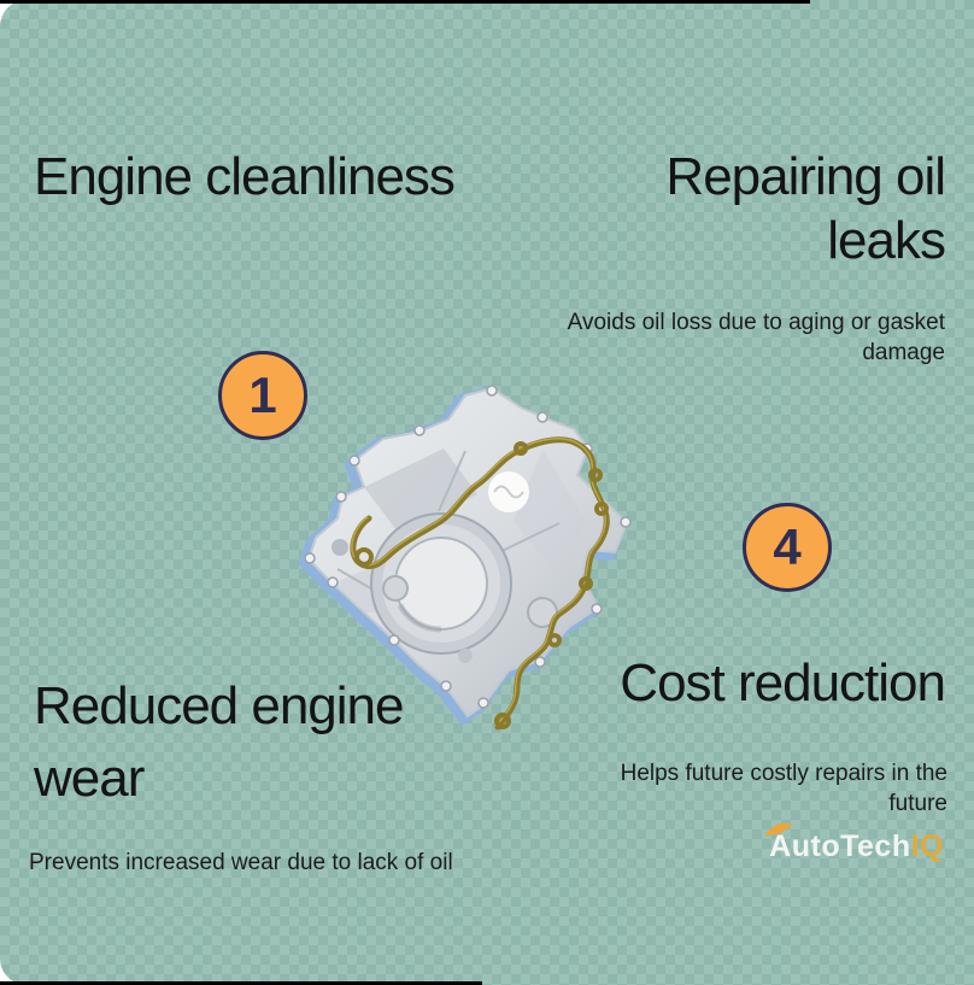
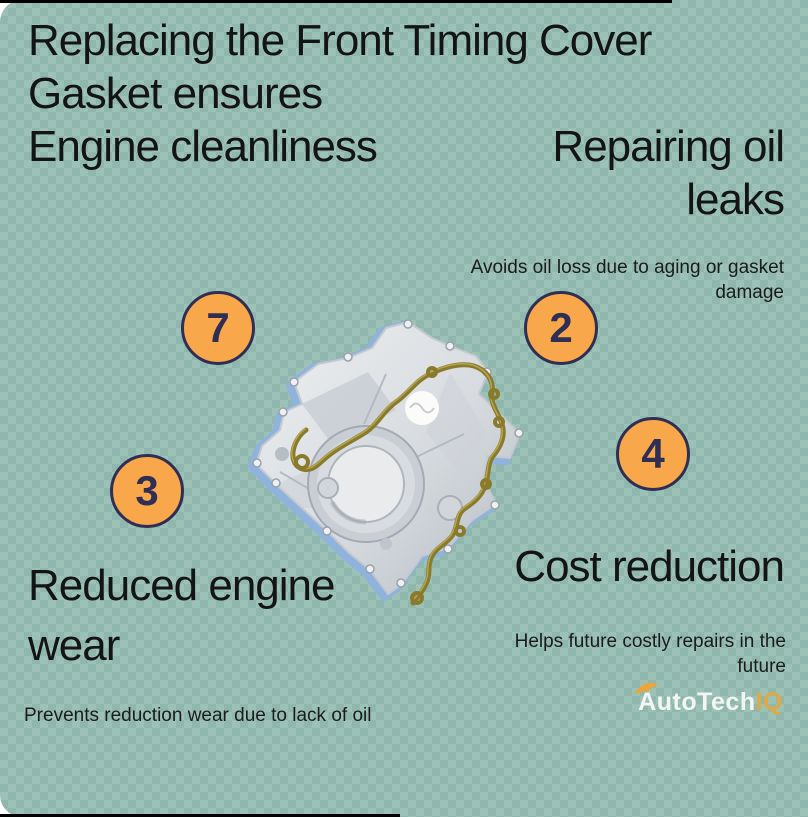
+ Replacing the Front Timing Cover
+ Gasket ensures
  Engine cleanliness
  Repairing oil leaks
  Avoids oil loss due to aging or gasket damage
  Reduced engine wear
- Prevents increased wear due to lack of oil
+ Prevents reduction wear due to lack of oil
  Cost reduction
  Helps future costly repairs in the future
- 1
+ 7
+ 2
+ 3
  4
  AutoTechIQ
